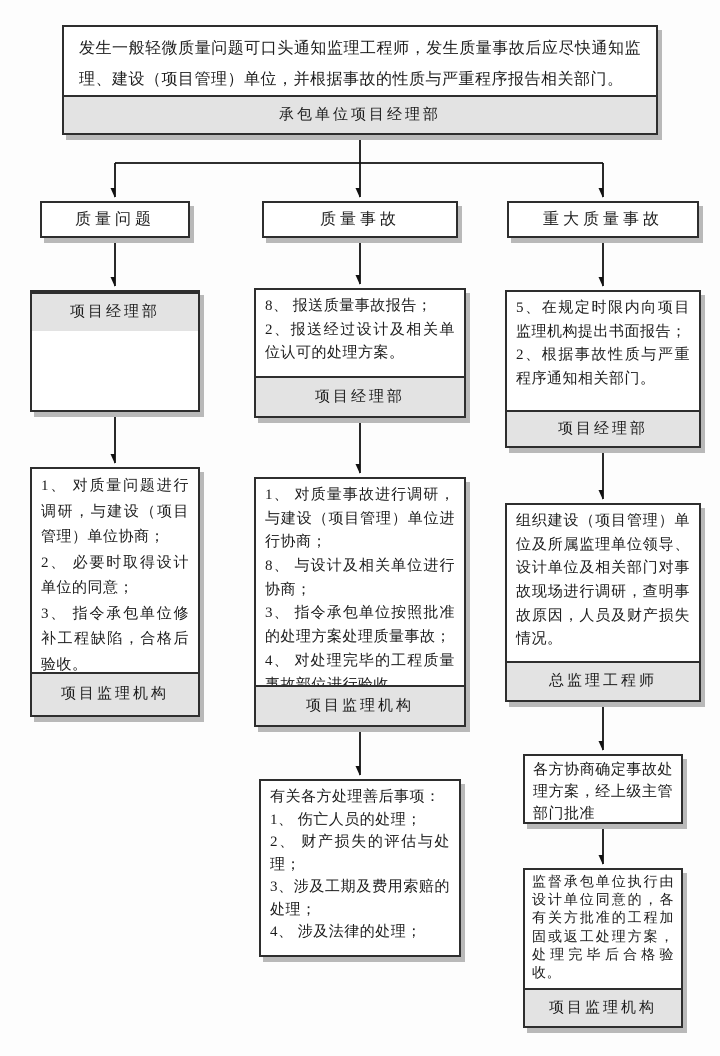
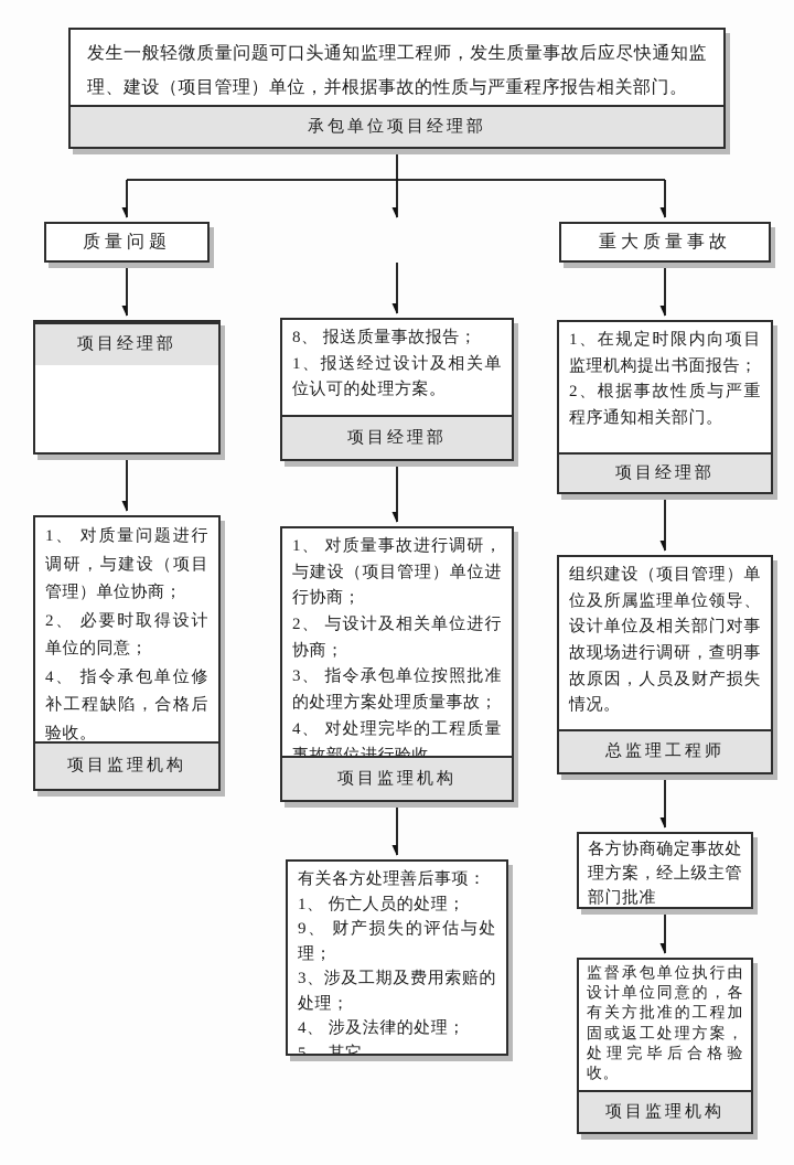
  发生一般轻微质量问题可口头通知监理工程师，发生质量事故后应尽快通知监理、建设（项目管理）单位，并根据事故的性质与严重程序报告相关部门。
  承包单位项目经理部
  质量问题
- 质量事故
  重大质量事故
  项目经理部
  8、 报送质量事故报告；
- 2、报送经过设计及相关单位认可的处理方案。
+ 1、报送经过设计及相关单位认可的处理方案。
  项目经理部
- 5、在规定时限内向项目监理机构提出书面报告；
+ 1、在规定时限内向项目监理机构提出书面报告；
  2、根据事故性质与严重程序通知相关部门。
  项目经理部
  1、 对质量问题进行调研，与建设（项目管理）单位协商；
  2、 必要时取得设计单位的同意；
- 3、 指令承包单位修补工程缺陷，合格后验收。
+ 4、 指令承包单位修补工程缺陷，合格后验收。
  项目监理机构
  1、 对质量事故进行调研，与建设（项目管理）单位进行协商；
- 8、 与设计及相关单位进行协商；
+ 2、 与设计及相关单位进行协商；
  3、 指令承包单位按照批准的处理方案处理质量事故；
  项目监理机构
  组织建设（项目管理）单位及所属监理单位领导、设计单位及相关部门对事故现场进行调研，查明事故原因，人员及财产损失情况。
  总监理工程师
  有关各方处理善后事项：
  1、 伤亡人员的处理；
- 2、 财产损失的评估与处理；
+ 9、 财产损失的评估与处理；
  3、涉及工期及费用索赔的处理；
  4、 涉及法律的处理；
+ 5、 其它。
  各方协商确定事故处理方案，经上级主管部门批准
  监督承包单位执行由设计单位同意的，各有关方批准的工程加固或返工处理方案，处理完毕后合格验收。
  项目监理机构
